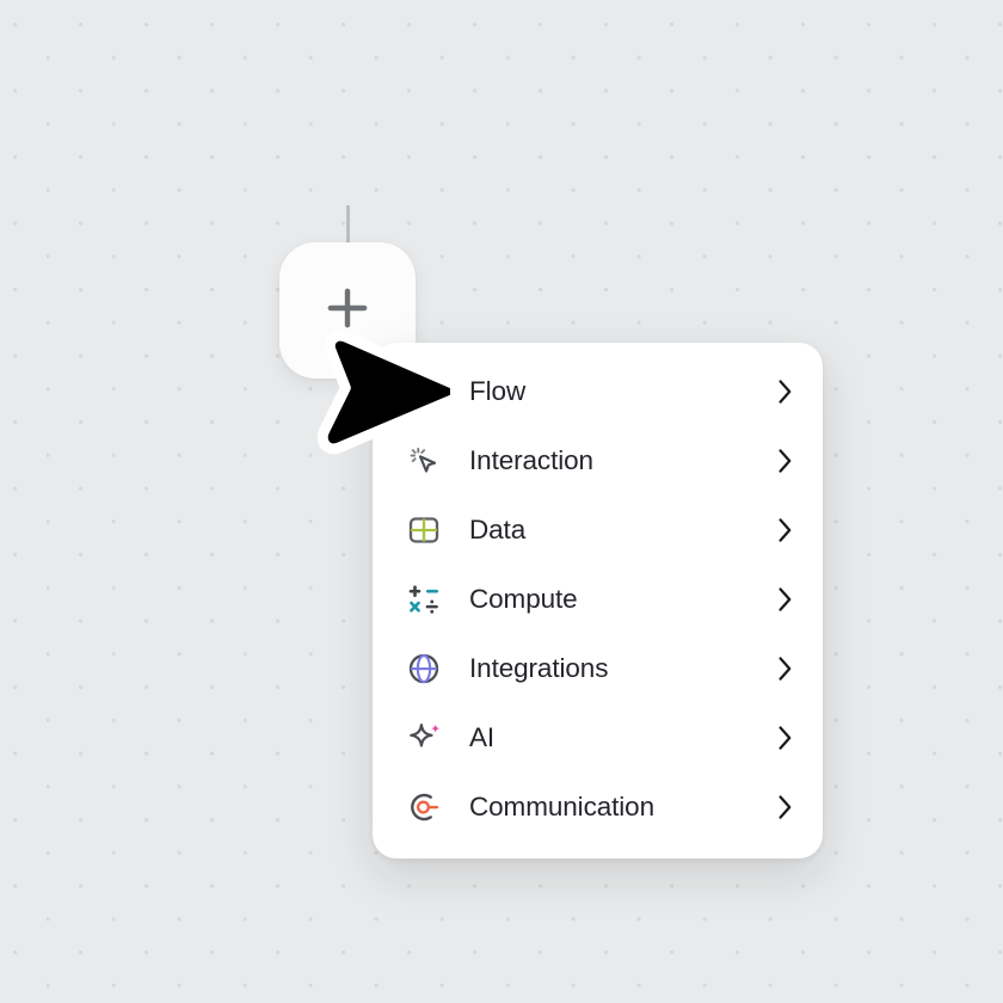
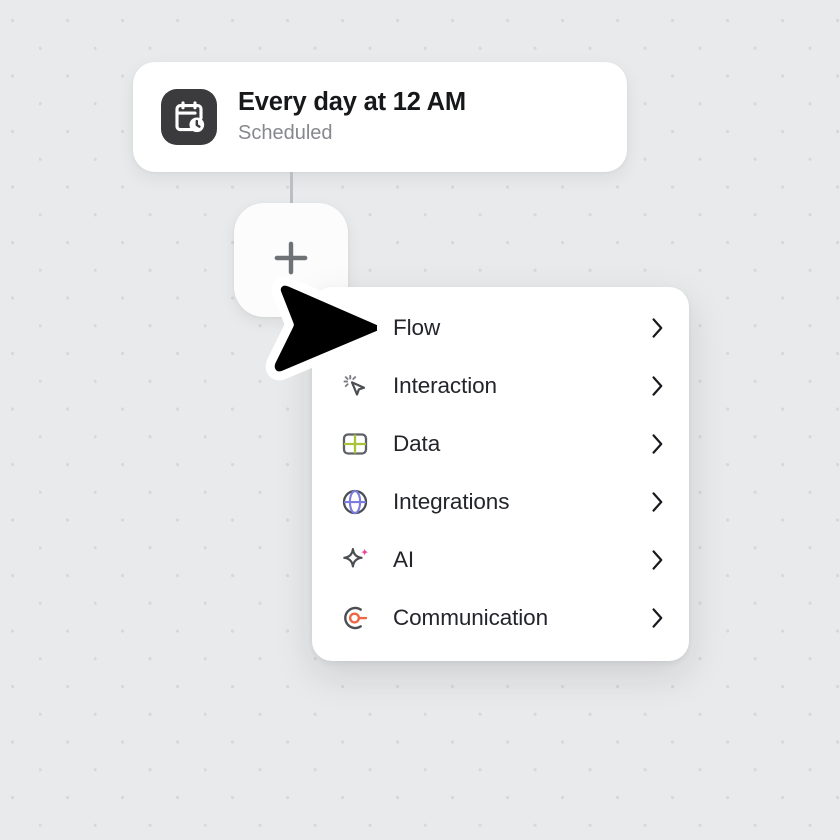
+ Every day at 12 AM
+ Scheduled
  Flow
  Interaction
  Data
- Compute
  Integrations
  AI
  Communication
